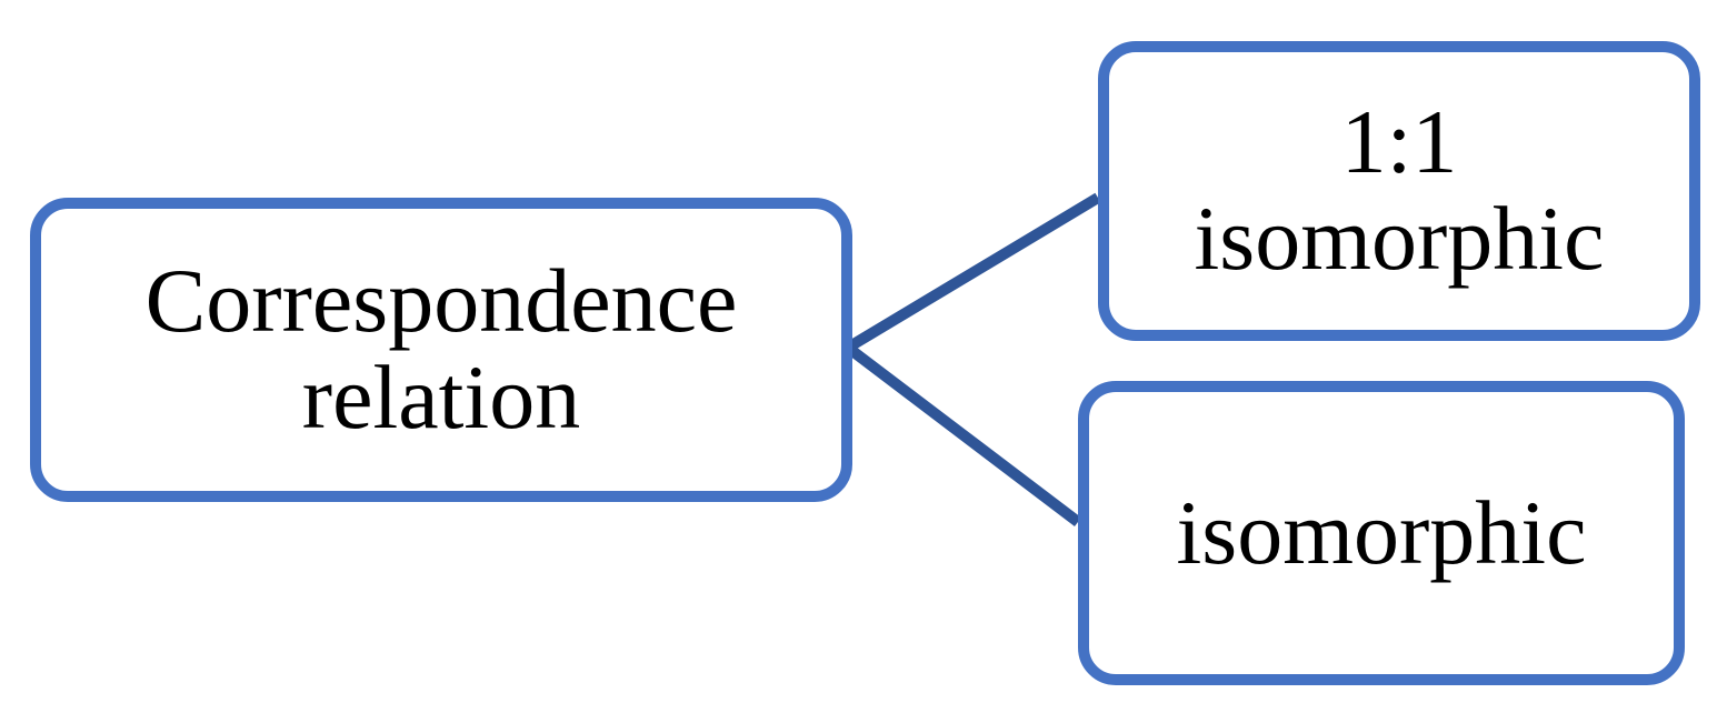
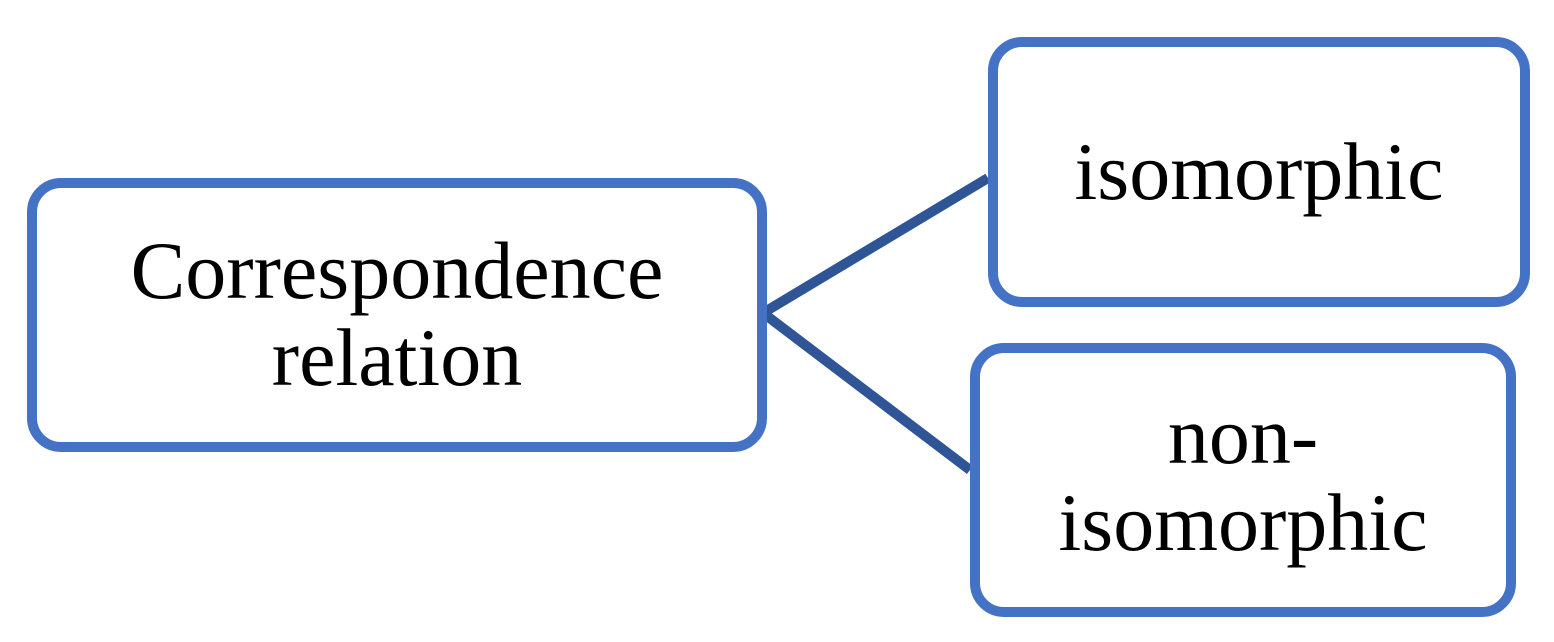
  Correspondence
  relation
- 1:1
  isomorphic
+ non-
  isomorphic
